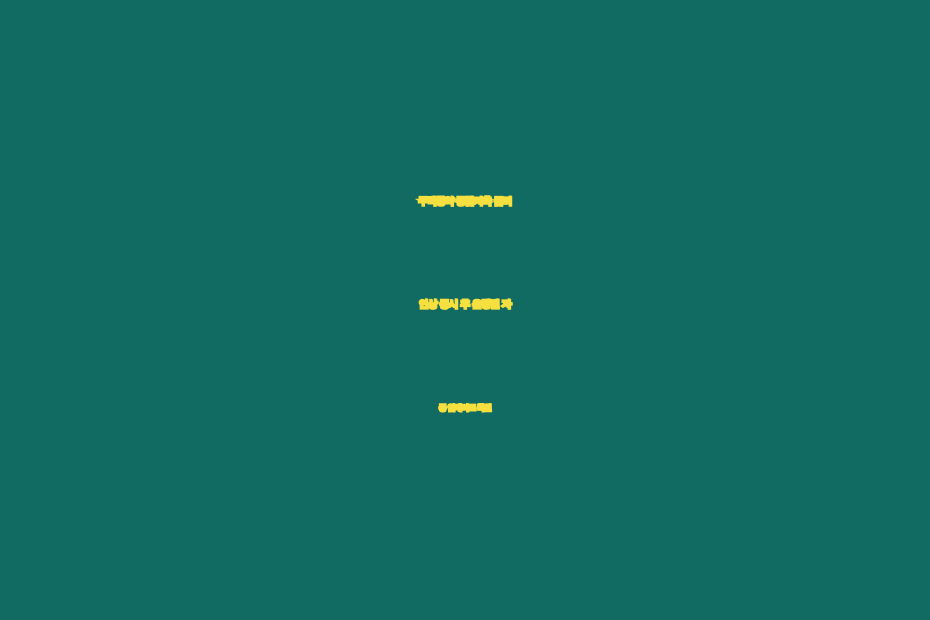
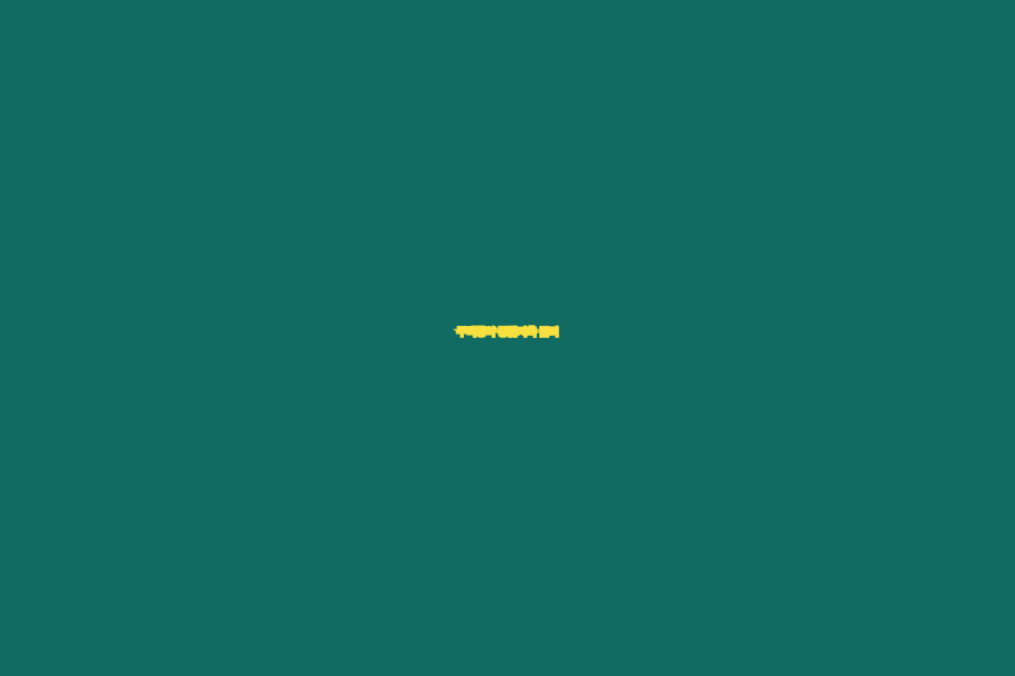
  주택청약 종합저축 금리
- 인상 공시 후 은행별 자
- 동 업데이트 확인
